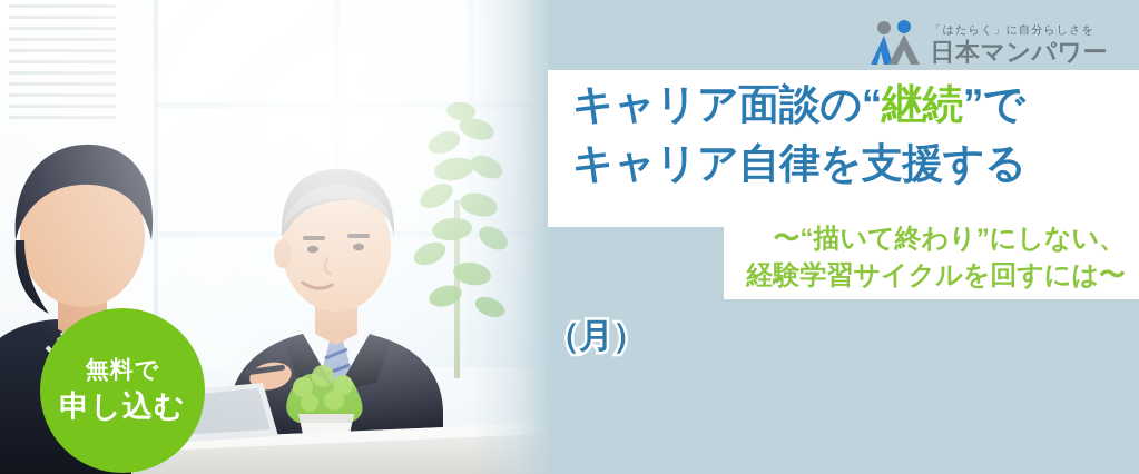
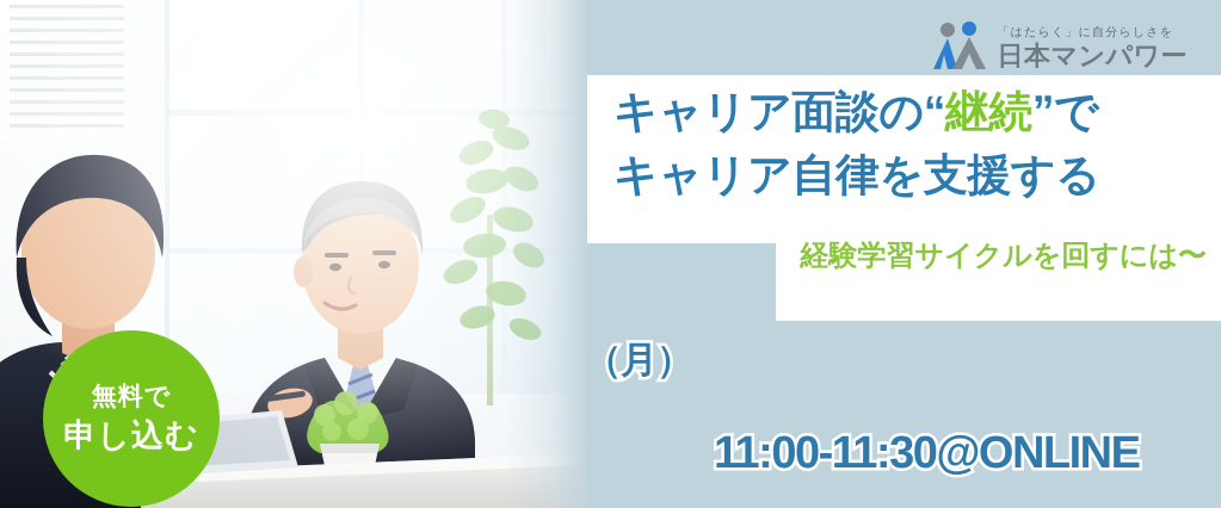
  無料で
  申し込む
  「はたらく」に自分らしさを
  日本マンパワー
  キャリア面談の“継続”で
  キャリア自律を支援する
- 〜“描いて終わり”にしない、
  経験学習サイクルを回すには〜
  （月）
+ 11:00-11:30@ONLINE
